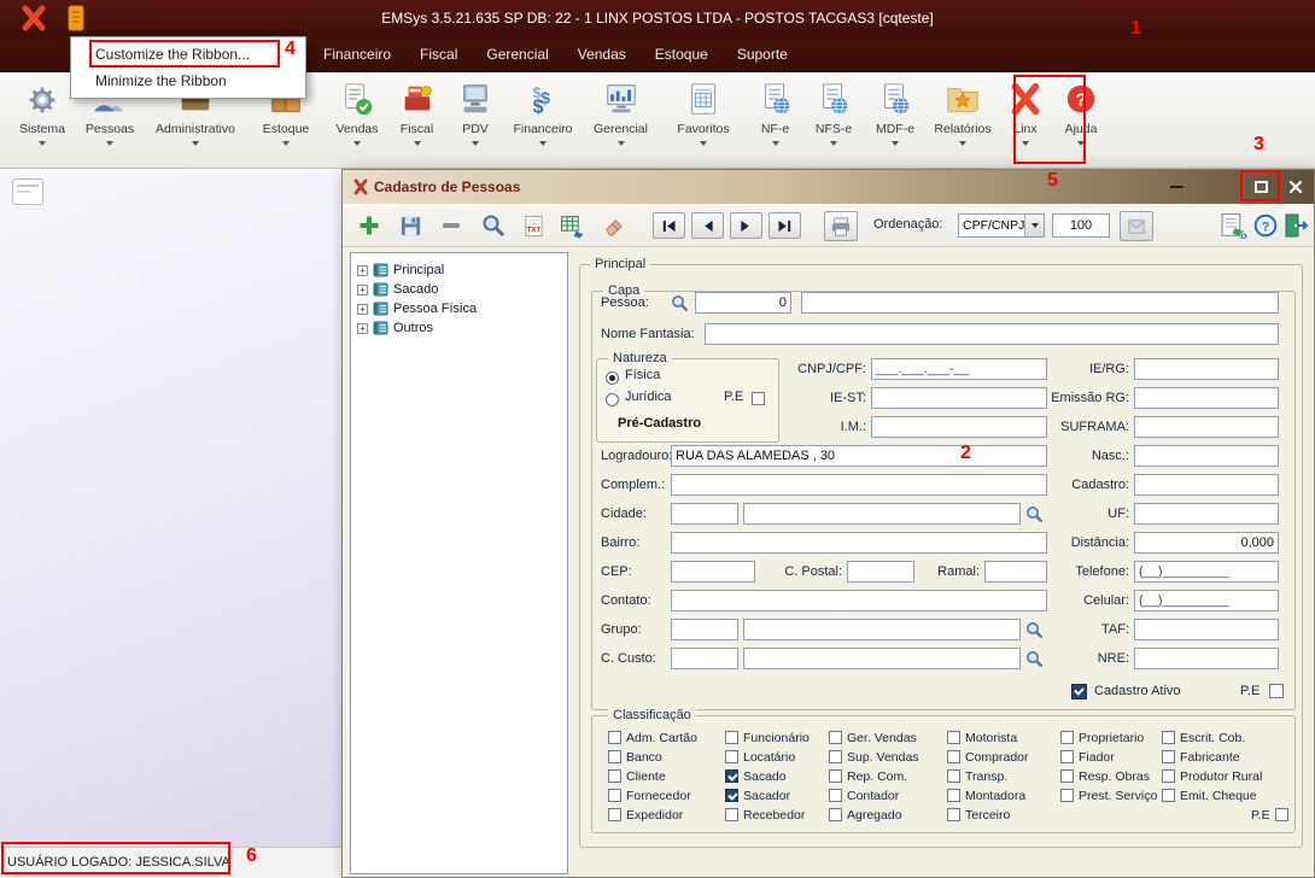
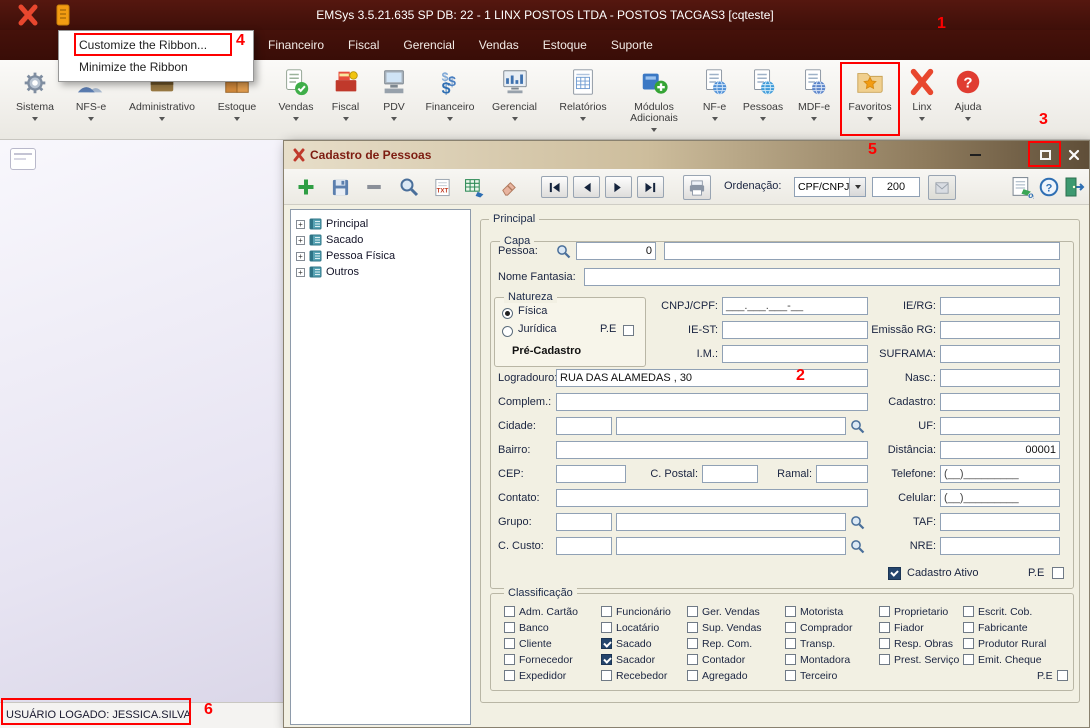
  EMSys 3.5.21.635 SP DB: 22 - 1 LINX POSTOS LTDA - POSTOS TACGAS3 [cqteste]
  Financeiro
  Fiscal
  Gerencial
  Vendas
  Estoque
  Suporte
  Sistema
- Pessoas
+ NFS-e
  Administrativo
  Estoque
  Vendas
  Fiscal
  PDV
  $
  $
  $
  Financeiro
  Gerencial
- Favoritos
+ Relatórios
+ Módulos Adicionais
  NF-e
- NFS-e
+ Pessoas
  MDF-e
- Relatórios
+ Favoritos
  Linx
  ?
  Ajuda
  USUÁRIO LOGADO: JESSICA.SILVA
  Cadastro de Pessoas
  Ordenação:
  CPF/CNPJ
- 100
+ 200
  ?
  +
  Principal
  +
  Sacado
  +
  Pessoa Física
  +
  Outros
  Principal
  Capa
  Pessoa:
  0
  Nome Fantasia:
  Natureza
  Física
  Jurídica
  P.E
  Pré-Cadastro
  CNPJ/CPF:
  ___.___.___-__
  IE-ST:
  I.M.:
  IE/RG:
  Emissão RG:
  SUFRAMA:
  Logradouro
  RUA DAS ALAMEDAS , 30
  Nasc.:
  Complem.:
  Cadastro:
  Cidade:
  UF:
  Bairro:
  Distância:
- 0,000
+ 00001
  CEP:
  C. Postal:
  Ramal:
  Telefone:
  (__)_________
  Contato:
  Celular:
  (__)_________
  Grupo:
  TAF:
  C. Custo:
  NRE:
  Cadastro Ativo
  P.E
  Classificação
  Adm. Cartão
  Banco
  Cliente
  Fornecedor
  Expedidor
  Funcionário
  Locatário
  Sacado
  Sacador
  Recebedor
  Ger. Vendas
  Sup. Vendas
  Rep. Com.
  Contador
  Agregado
  Motorista
  Comprador
  Transp.
  Montadora
  Terceiro
  Proprietario
  Fiador
  Resp. Obras
  Prest. Serviço
  Escrit. Cob.
  Fabricante
  Produtor Rural
  Emit. Cheque
  P.E
  Customize the Ribbon...
  Minimize the Ribbon
  1
  2
  3
  4
  5
  6
